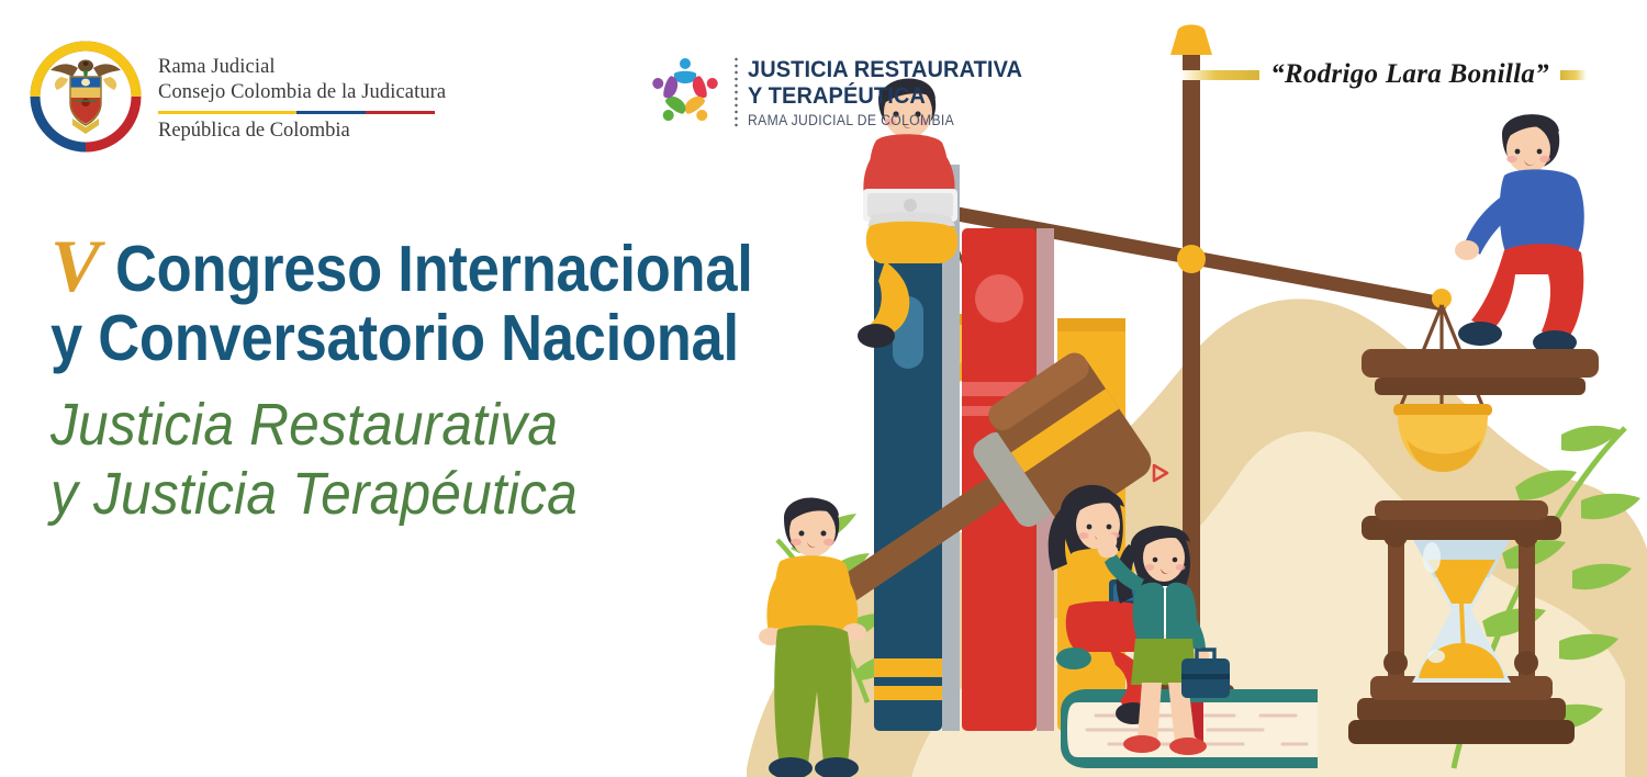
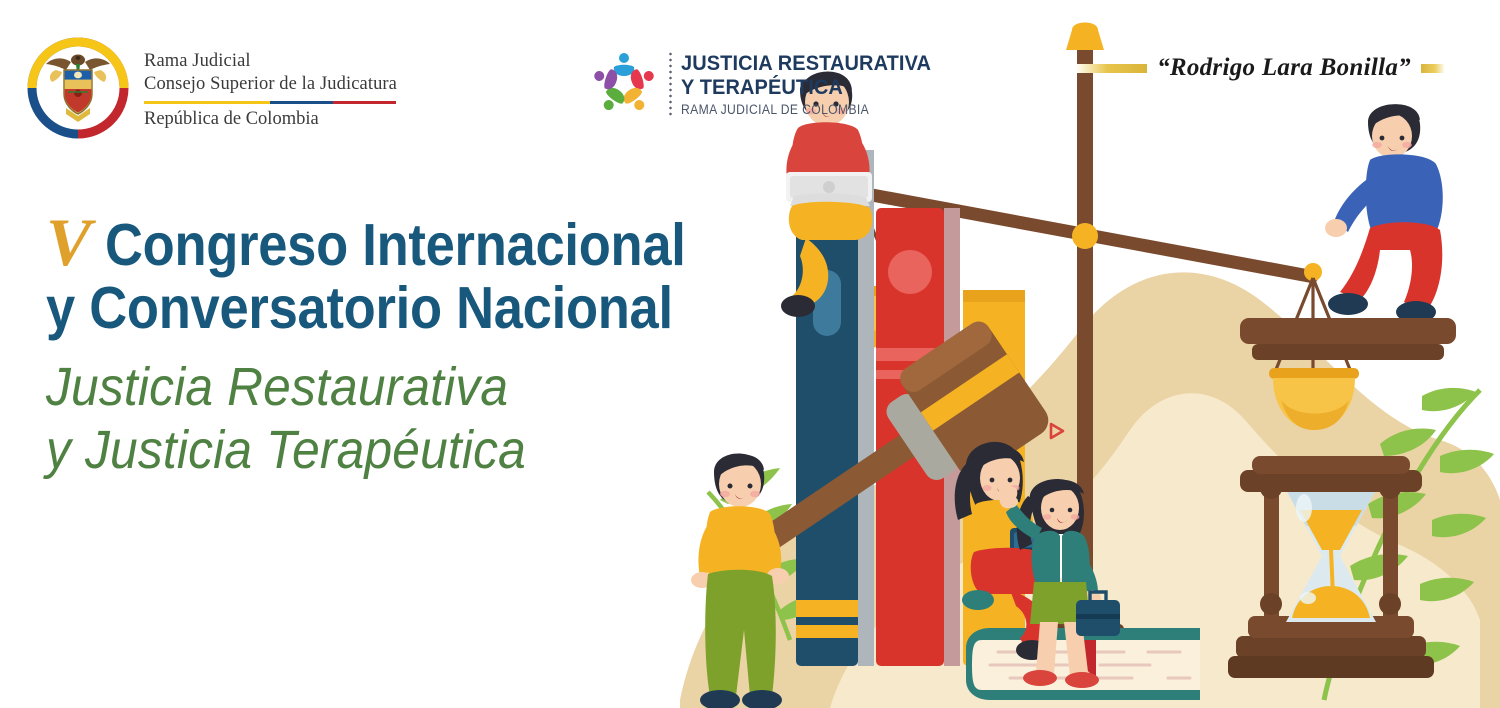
  Rama Judicial
- Consejo Colombia de la Judicatura
+ Consejo Superior de la Judicatura
  República de Colombia
  JUSTICIA RESTAURATIVA
  Y TERAPÉUTICA
  RAMA JUDICIAL DE COLOMBIA
  “Rodrigo Lara Bonilla”
  V
  Congreso Internacional
  y Conversatorio Nacional
  Justicia Restaurativa
  y Justicia Terapéutica
